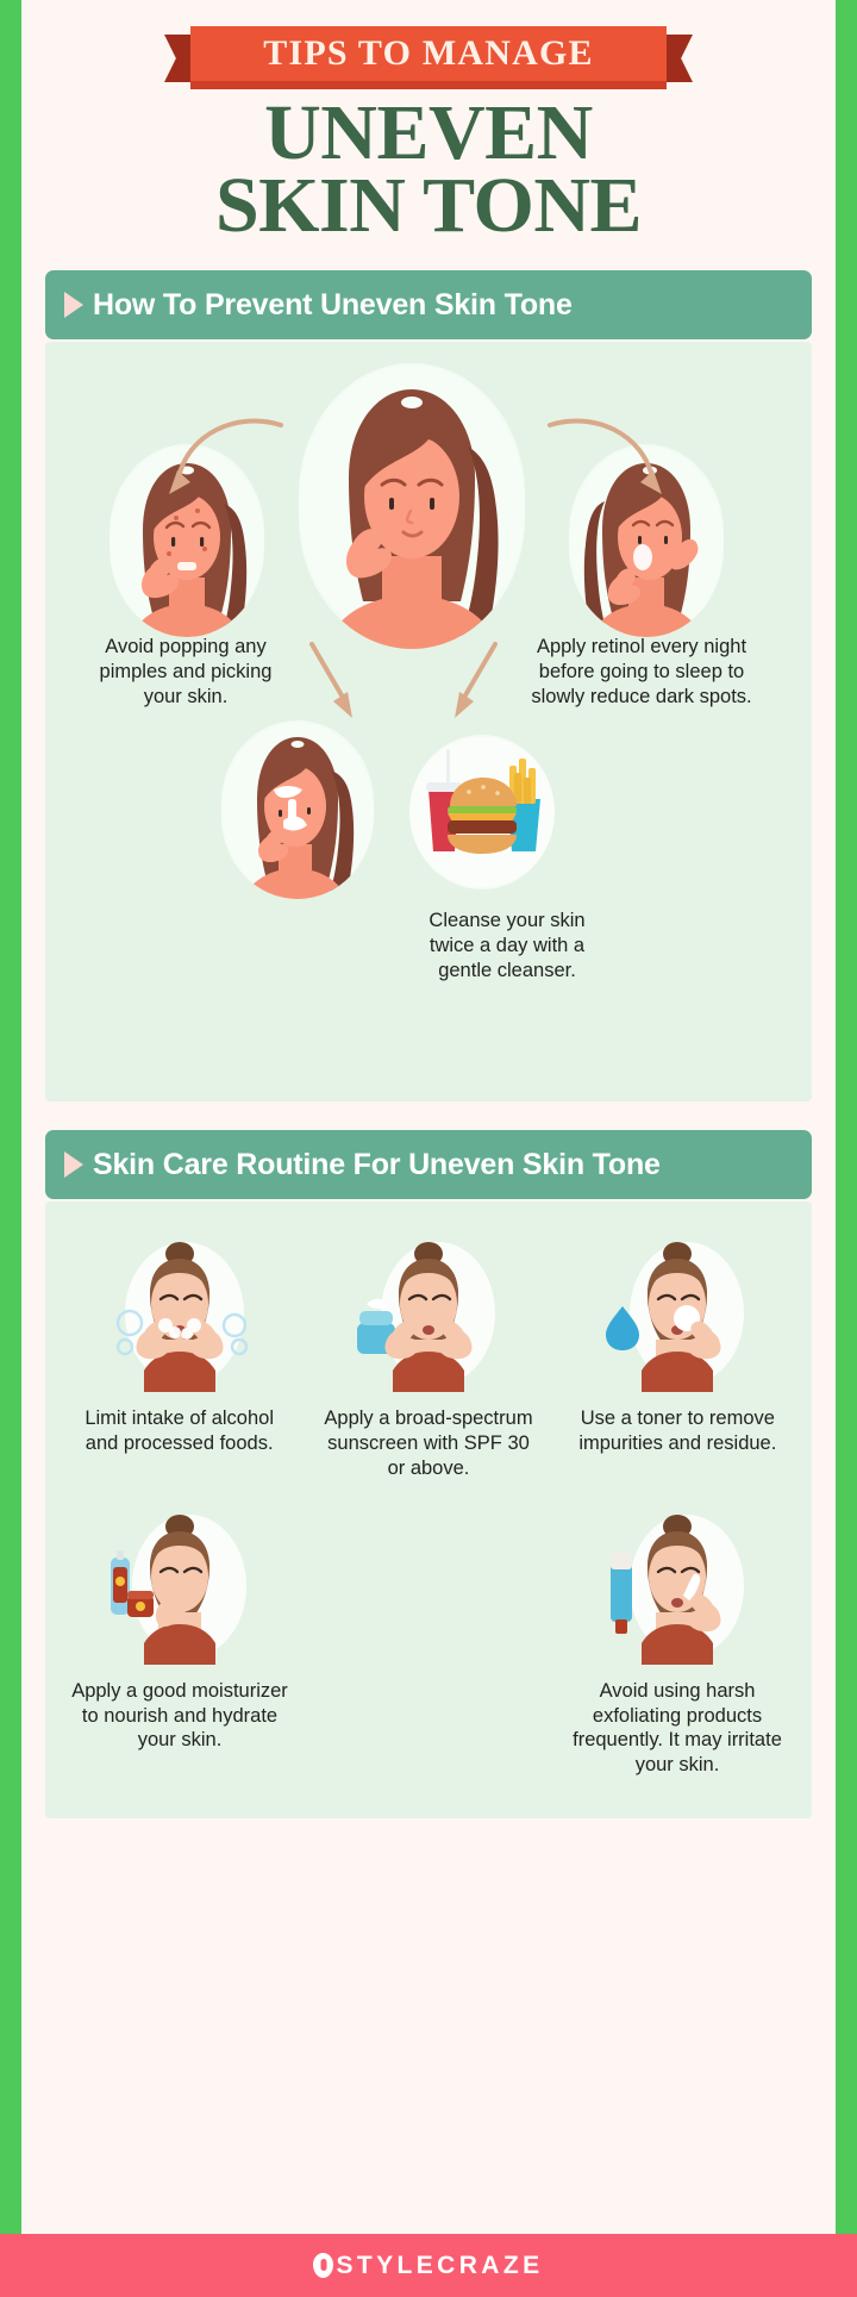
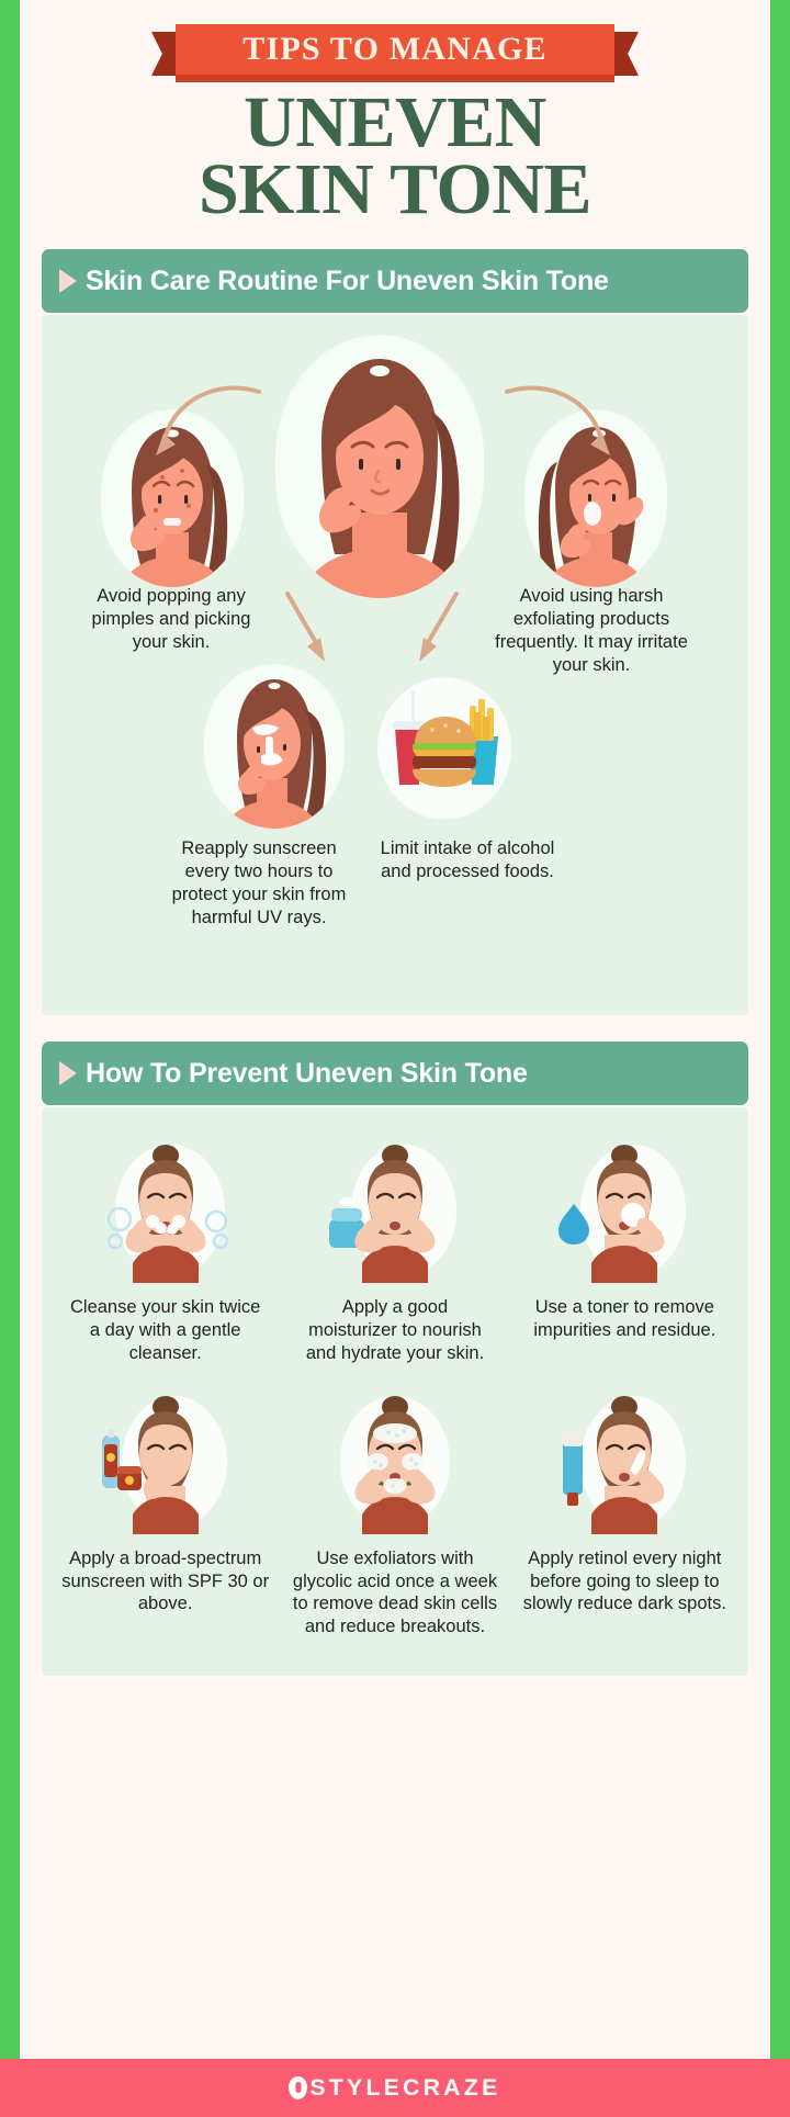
  TIPS TO MANAGE
  UNEVEN
  SKIN TONE
- How To Prevent Uneven Skin Tone
+ Skin Care Routine For Uneven Skin Tone
  Avoid popping any pimples and picking your skin.
- Apply retinol every night before going to sleep to slowly reduce dark spots.
+ Avoid using harsh exfoliating products frequently. It may irritate your skin.
+ Reapply sunscreen every two hours to protect your skin from harmful UV rays.
- Cleanse your skin twice a day with a gentle cleanser.
+ Limit intake of alcohol and processed foods.
- Skin Care Routine For Uneven Skin Tone
+ How To Prevent Uneven Skin Tone
- Limit intake of alcohol and processed foods.
+ Cleanse your skin twice a day with a gentle cleanser.
- Apply a broad-spectrum sunscreen with SPF 30 or above.
+ Apply a good moisturizer to nourish and hydrate your skin.
  Use a toner to remove impurities and residue.
- Apply a good moisturizer to nourish and hydrate your skin.
+ Apply a broad-spectrum sunscreen with SPF 30 or above.
+ Use exfoliators with glycolic acid once a week to remove dead skin cells and reduce breakouts.
- Avoid using harsh exfoliating products frequently. It may irritate your skin.
+ Apply retinol every night before going to sleep to slowly reduce dark spots.
  STYLECRAZE
